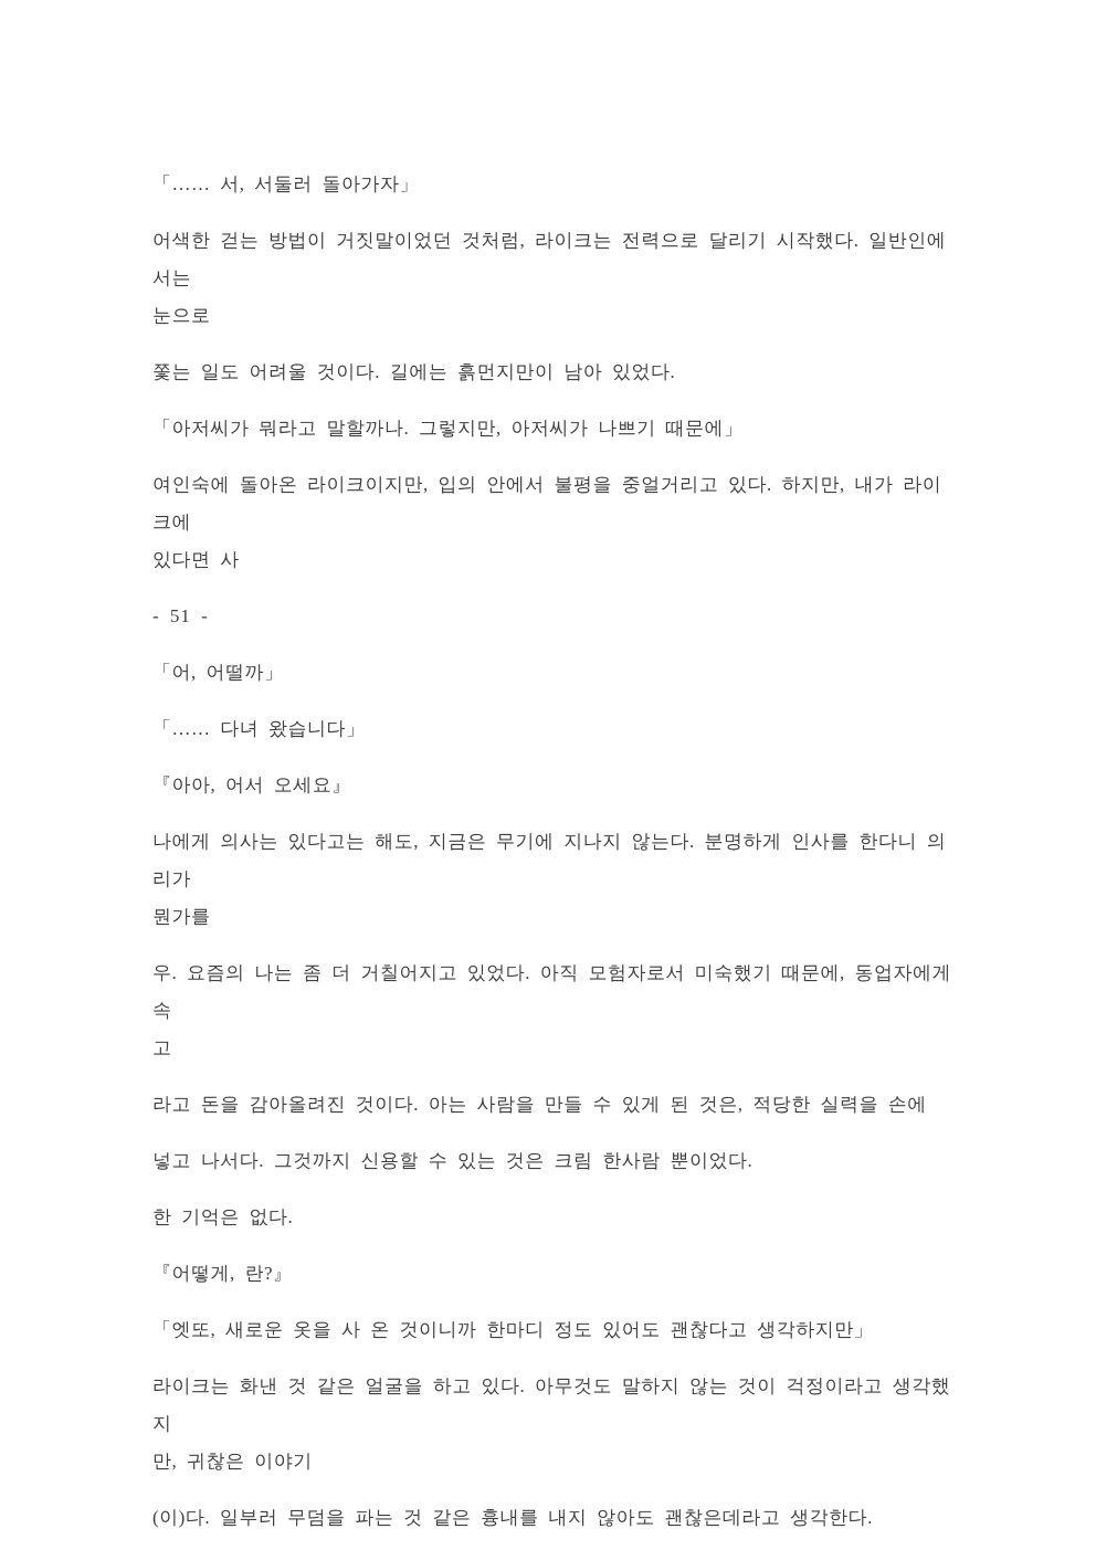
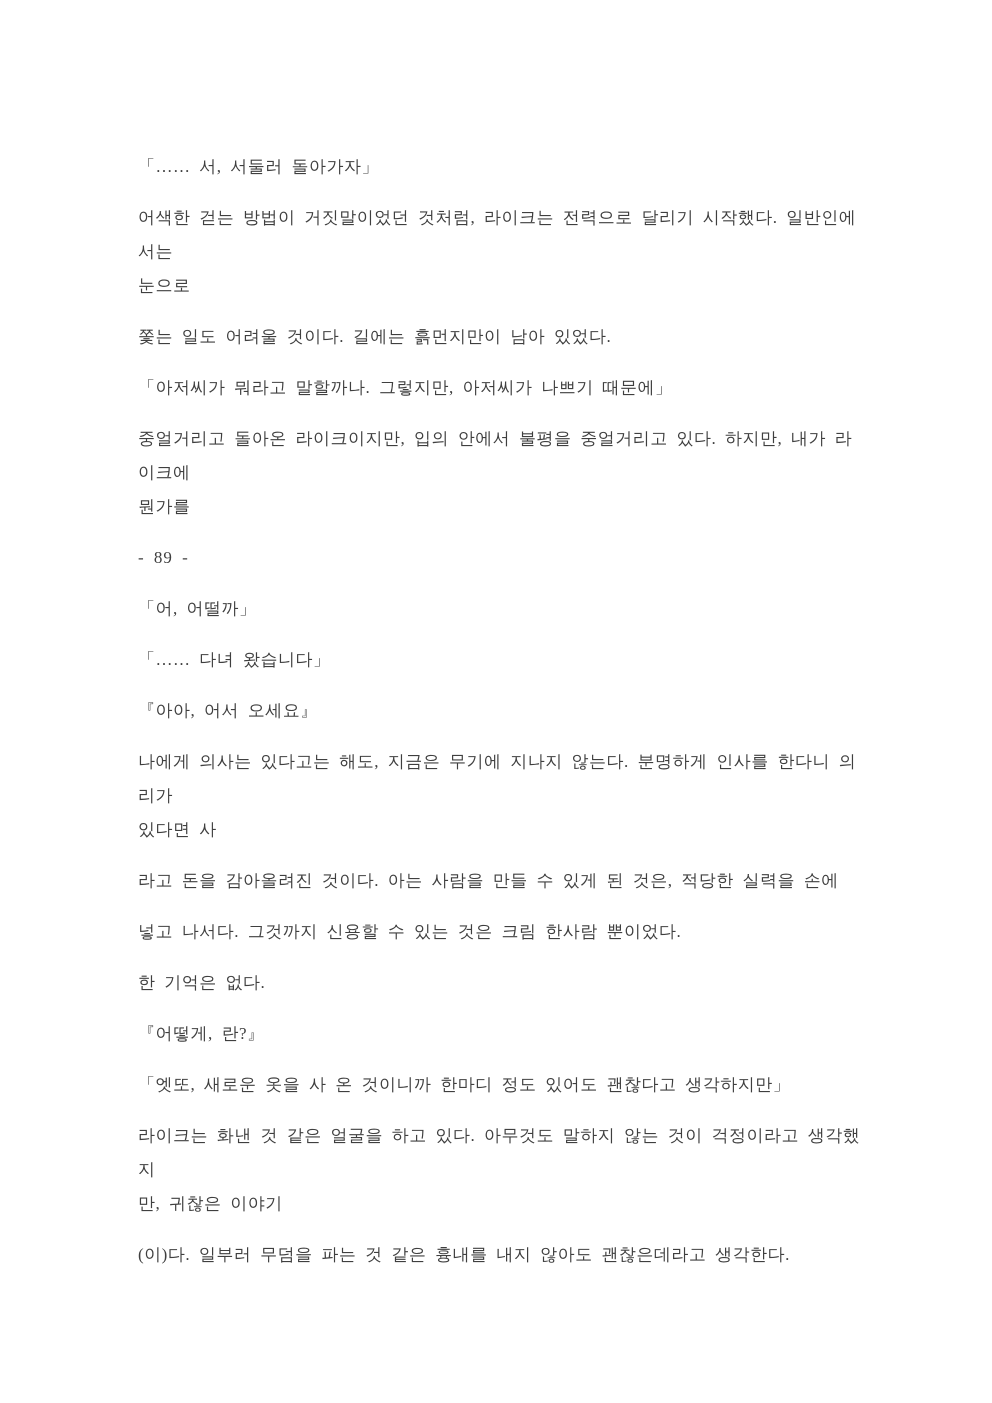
  「…… 서, 서둘러 돌아가자」
  어색한 걷는 방법이 거짓말이었던 것처럼, 라이크는 전력으로 달리기 시작했다. 일반인에서는
  눈으로
  쫓는 일도 어려울 것이다. 길에는 흙먼지만이 남아 있었다.
  「아저씨가 뭐라고 말할까나. 그렇지만, 아저씨가 나쁘기 때문에」
- 여인숙에 돌아온 라이크이지만, 입의 안에서 불평을 중얼거리고 있다. 하지만, 내가 라이크에
+ 중얼거리고 돌아온 라이크이지만, 입의 안에서 불평을 중얼거리고 있다. 하지만, 내가 라이크에
- 있다면 사
+ 뭔가를
- - 51 -
+ - 89 -
  「어, 어떨까」
  「…… 다녀 왔습니다」
  『아아, 어서 오세요』
  나에게 의사는 있다고는 해도, 지금은 무기에 지나지 않는다. 분명하게 인사를 한다니 의리가
- 뭔가를
+ 있다면 사
- 우. 요즘의 나는 좀 더 거칠어지고 있었다. 아직 모험자로서 미숙했기 때문에, 동업자에게 속
- 고
  라고 돈을 감아올려진 것이다. 아는 사람을 만들 수 있게 된 것은, 적당한 실력을 손에
  넣고 나서다. 그것까지 신용할 수 있는 것은 크림 한사람 뿐이었다.
  한 기억은 없다.
  『어떻게, 란?』
  「엣또, 새로운 옷을 사 온 것이니까 한마디 정도 있어도 괜찮다고 생각하지만」
  라이크는 화낸 것 같은 얼굴을 하고 있다. 아무것도 말하지 않는 것이 걱정이라고 생각했지
  만, 귀찮은 이야기
  (이)다. 일부러 무덤을 파는 것 같은 흉내를 내지 않아도 괜찮은데라고 생각한다.
